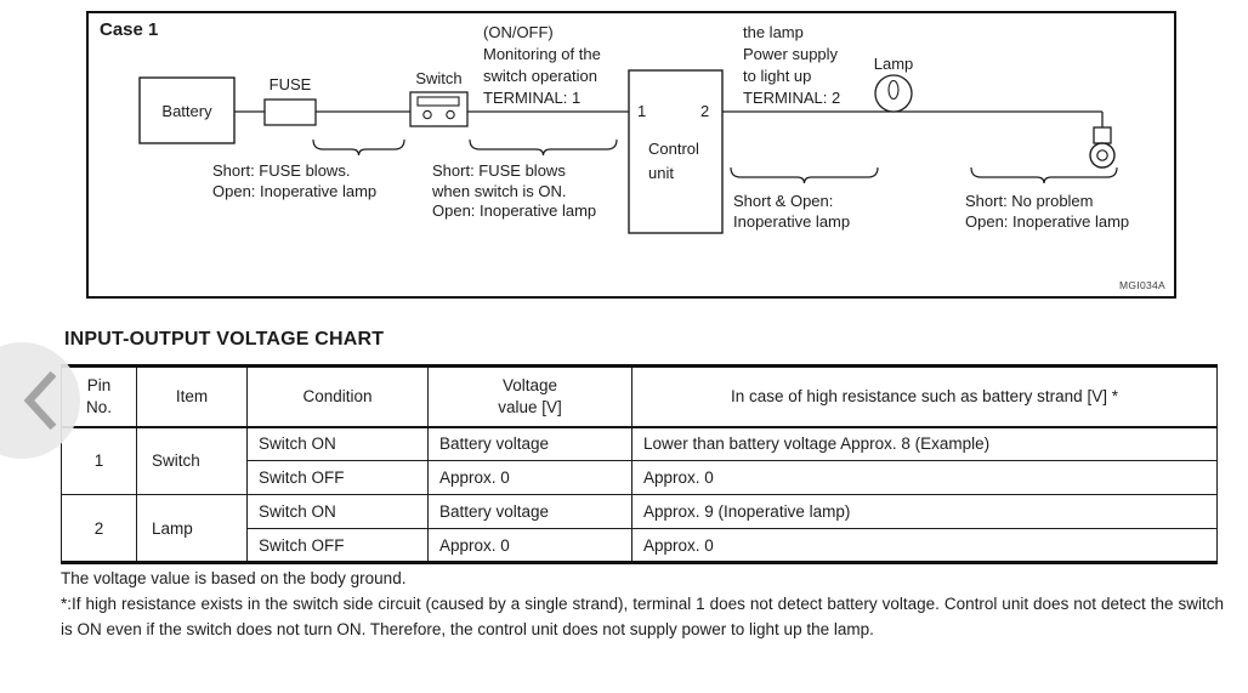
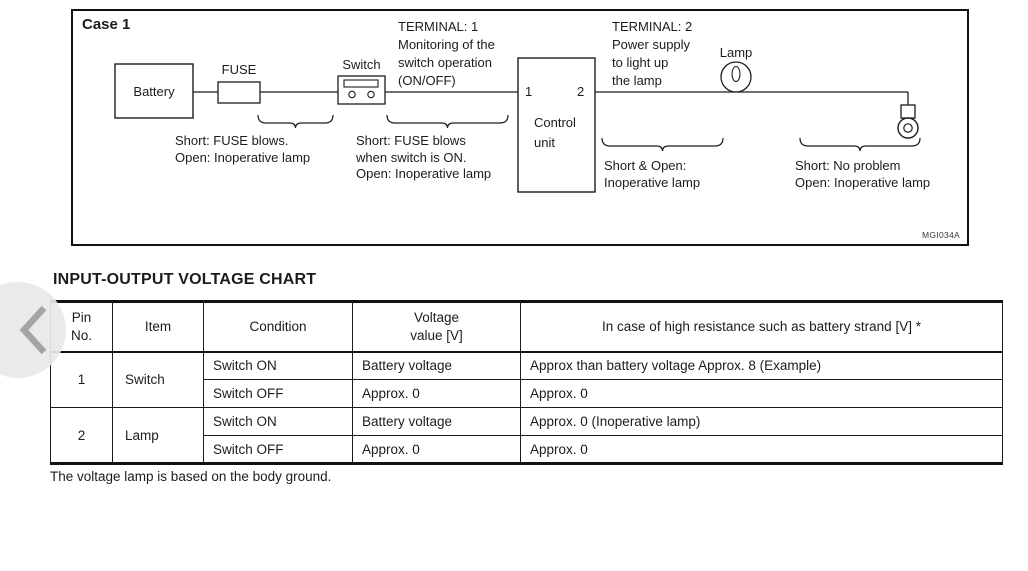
  Case 1
  Battery
  FUSE
  Switch
  Lamp
  1
  2
  Control
  unit
- (ON/OFF)
+ TERMINAL: 1
  Monitoring of the
  switch operation
- TERMINAL: 1
+ (ON/OFF)
- the lamp
+ TERMINAL: 2
  Power supply
  to light up
- TERMINAL: 2
+ the lamp
  Short: FUSE blows.
  Open: Inoperative lamp
  Short: FUSE blows
  when switch is ON.
  Open: Inoperative lamp
  Short & Open:
  Inoperative lamp
  Short: No problem
  Open: Inoperative lamp
  MGI034A
  INPUT-OUTPUT VOLTAGE CHART
  Pin No.	Item	Condition	Voltage value [V]	In case of high resistance such as battery strand [V] *
- 1	Switch	Switch ON	Battery voltage	Lower than battery voltage Approx. 8 (Example)
+ 1	Switch	Switch ON	Battery voltage	Approx than battery voltage Approx. 8 (Example)
  Switch OFF	Approx. 0	Approx. 0
- 2	Lamp	Switch ON	Battery voltage	Approx. 9 (Inoperative lamp)
+ 2	Lamp	Switch ON	Battery voltage	Approx. 0 (Inoperative lamp)
  Switch OFF	Approx. 0	Approx. 0
- The voltage value is based on the body ground.
+ The voltage lamp is based on the body ground.
- *:If high resistance exists in the switch side circuit (caused by a single strand), terminal 1 does not detect battery voltage. Control unit does not detect the switch is ON even if the switch does not turn ON. Therefore, the control unit does not supply power to light up the lamp.
